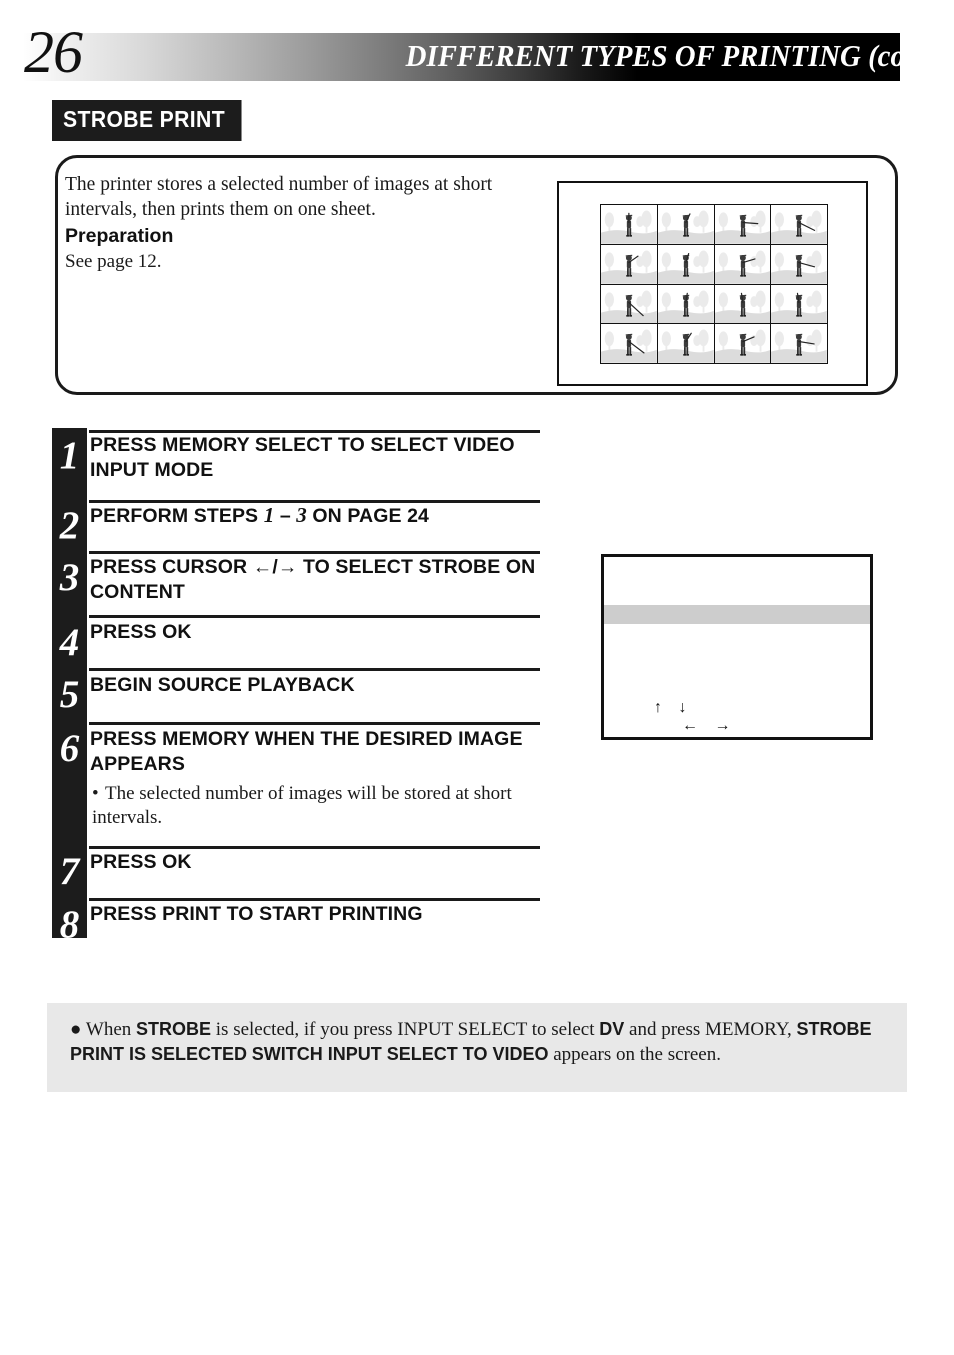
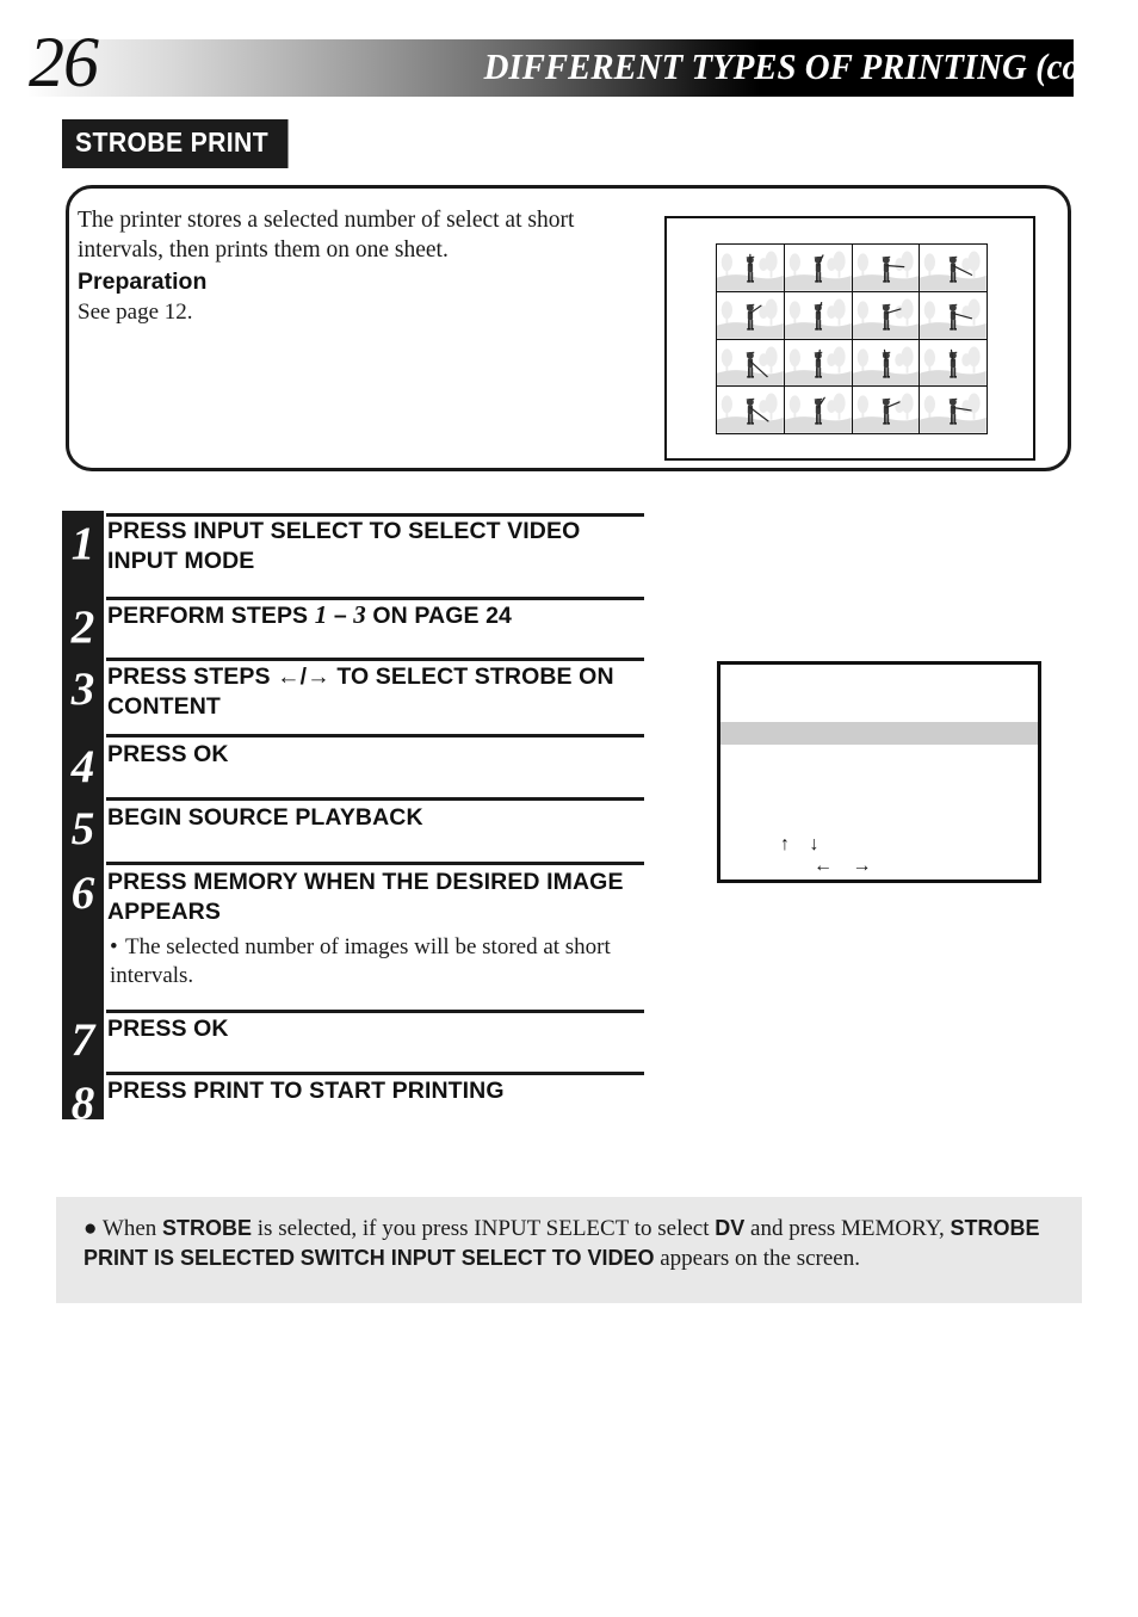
  26
  DIFFERENT TYPES OF PRINTING (cont.)
  STROBE PRINT
- The printer stores a selected number of images at short intervals, then prints them on one sheet.
+ The printer stores a selected number of select at short intervals, then prints them on one sheet.
  Preparation
  See page 12.
  1
- PRESS MEMORY SELECT TO SELECT VIDEO INPUT MODE
+ PRESS INPUT SELECT TO SELECT VIDEO INPUT MODE
  2
  PERFORM STEPS 1 – 3 ON PAGE 24
  3
- PRESS CURSOR ←/→ TO SELECT STROBE ON CONTENT
+ PRESS STEPS ←/→ TO SELECT STROBE ON CONTENT
  4
  PRESS OK
  5
  BEGIN SOURCE PLAYBACK
  6
  PRESS MEMORY WHEN THE DESIRED IMAGE APPEARS
  • The selected number of images will be stored at short intervals.
  7
  PRESS OK
  8
  PRESS PRINT TO START PRINTING
  ↑ ↓
  ← →
  ● When STROBE is selected, if you press INPUT SELECT to select DV and press MEMORY, STROBE PRINT IS SELECTED SWITCH INPUT SELECT TO VIDEO appears on the screen.
